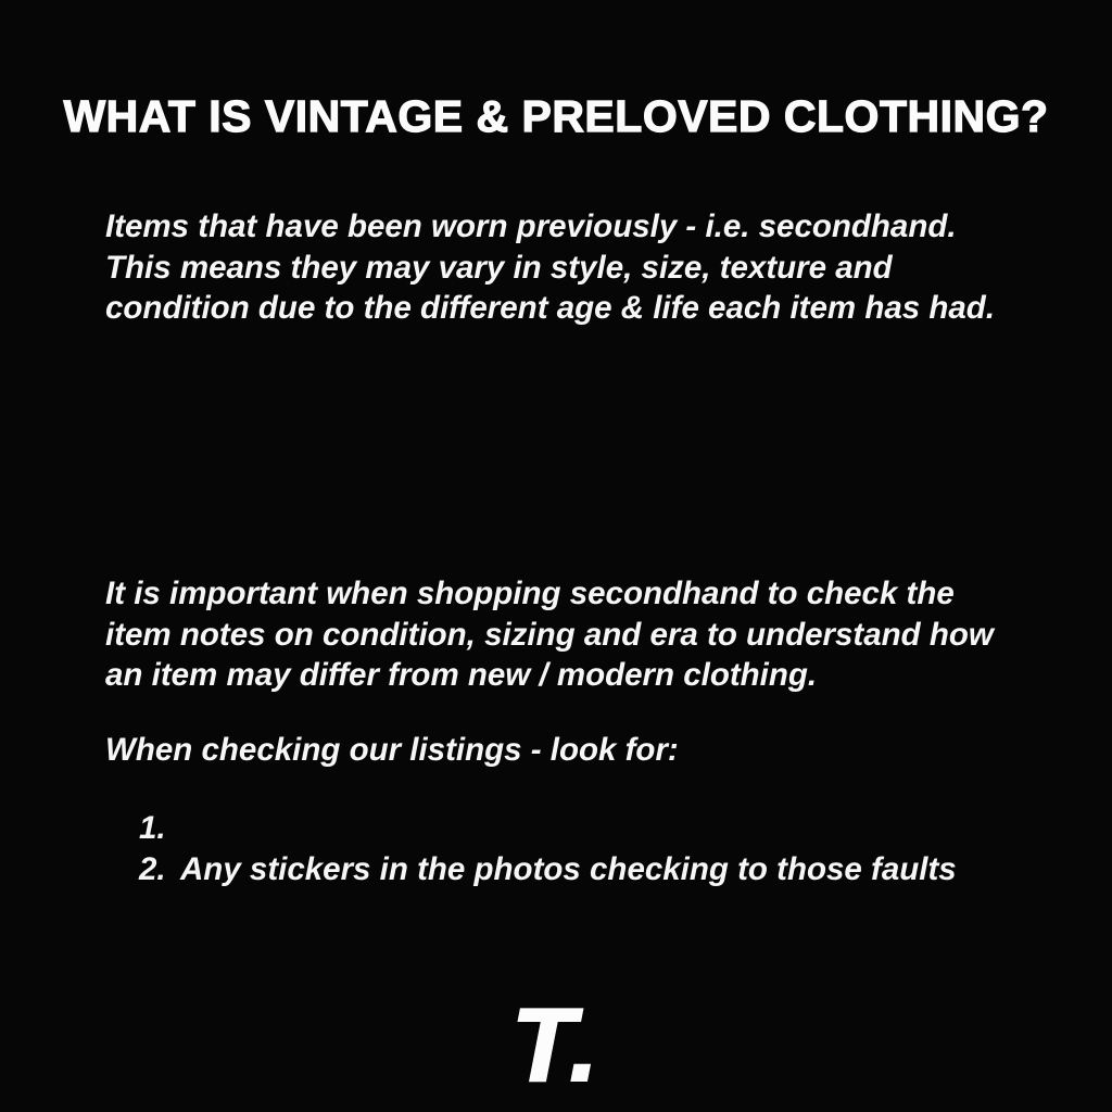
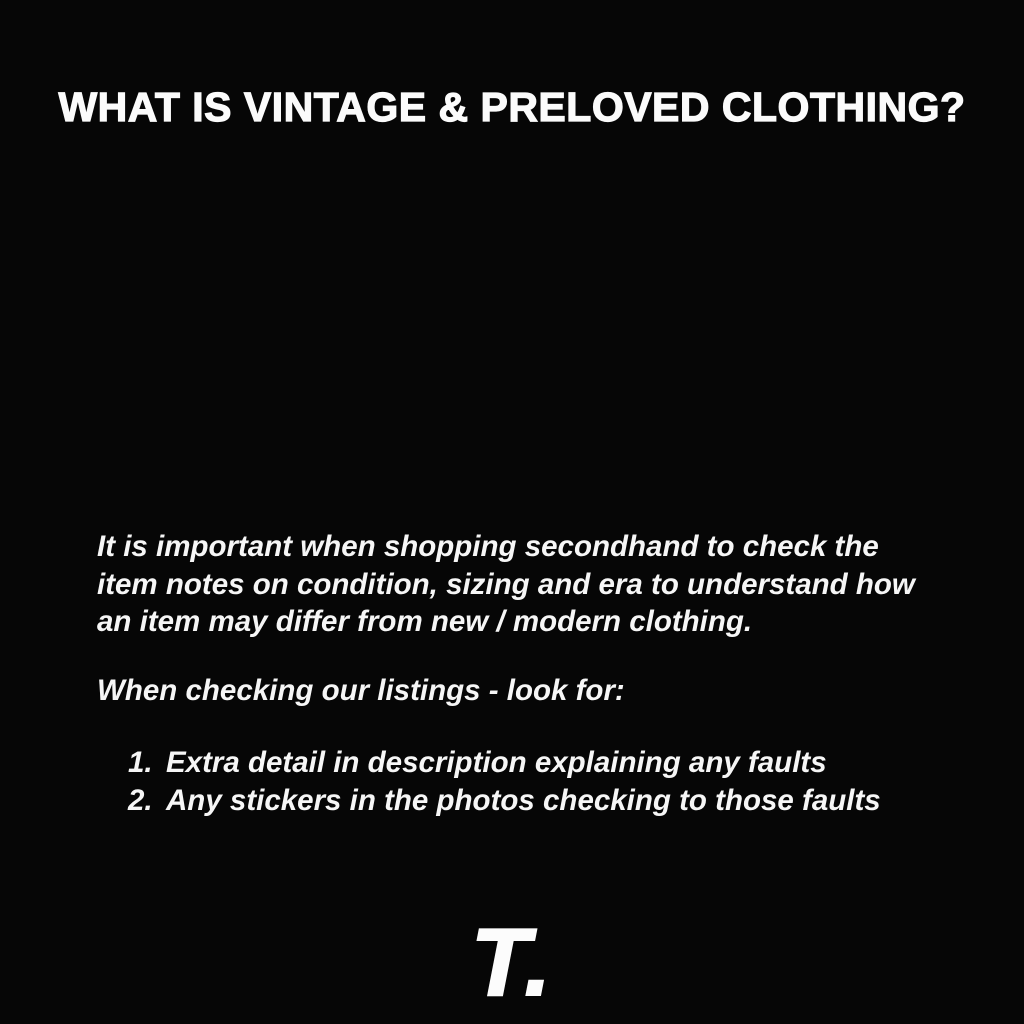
  WHAT IS VINTAGE & PRELOVED CLOTHING?
- Items that have been worn previously - i.e. secondhand. This means they may vary in style, size, texture and condition due to the different age & life each item has had.
  It is important when shopping secondhand to check the item notes on condition, sizing and era to understand how an item may differ from new / modern clothing.
  When checking our listings - look for:
  1.
+ Extra detail in description explaining any faults
  2.
  Any stickers in the photos checking to those faults
  T.
